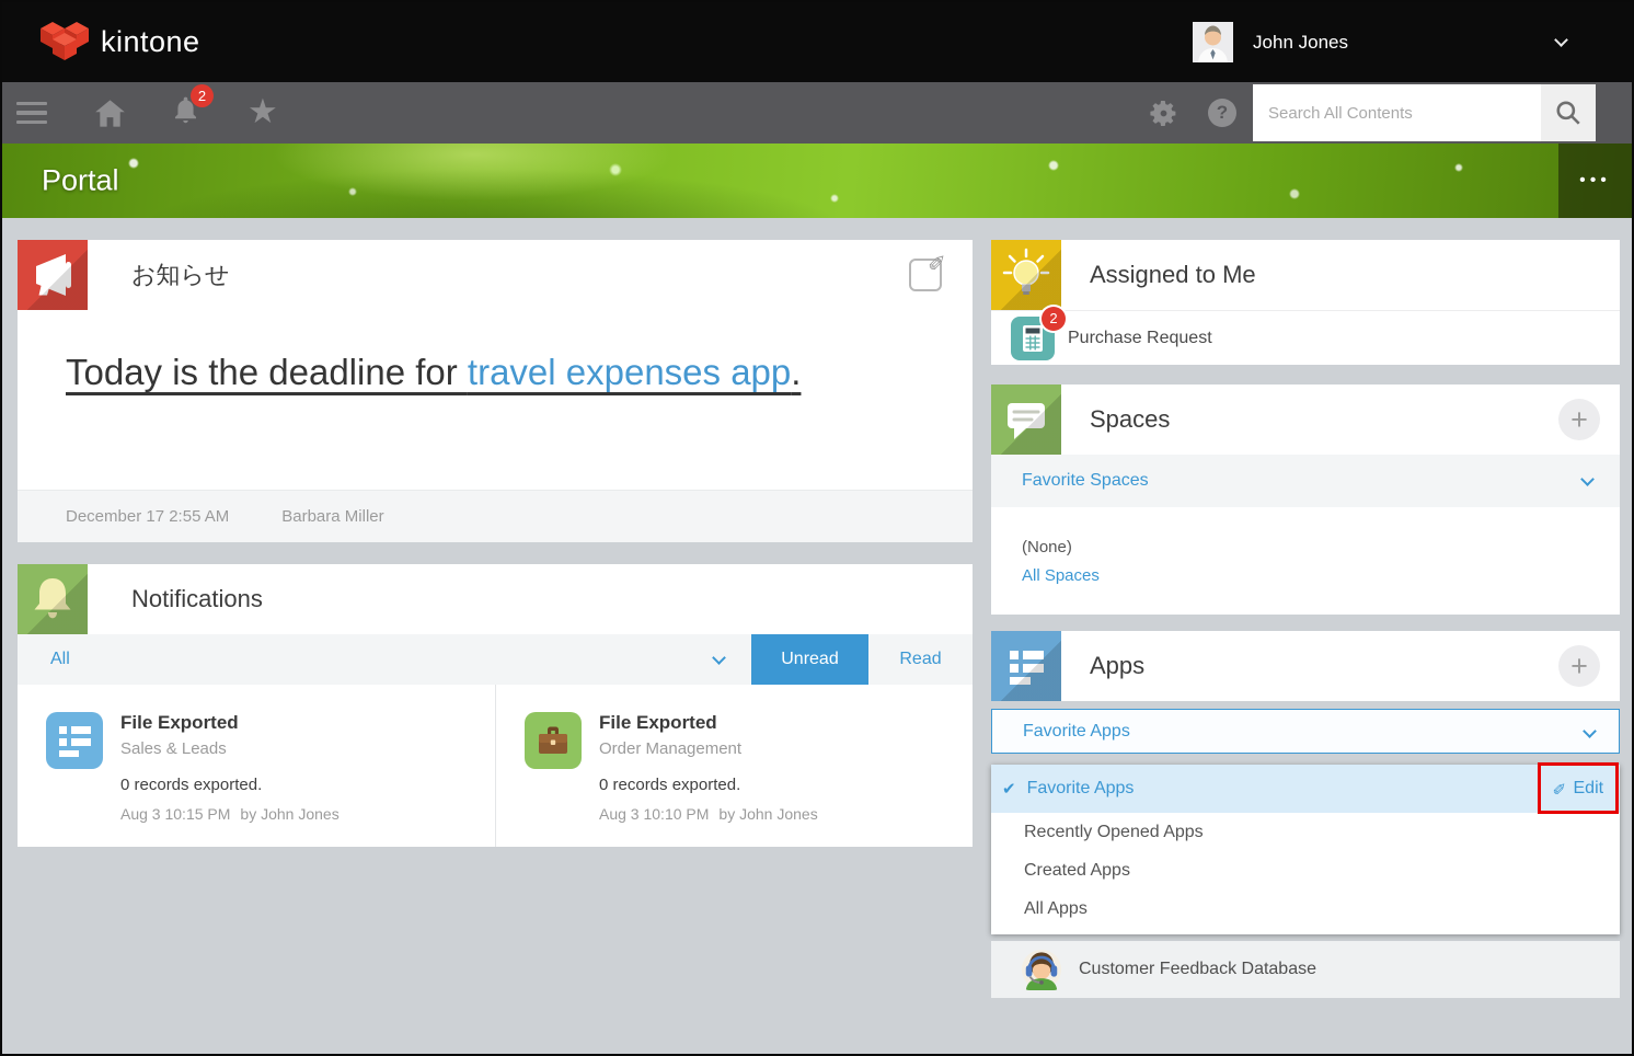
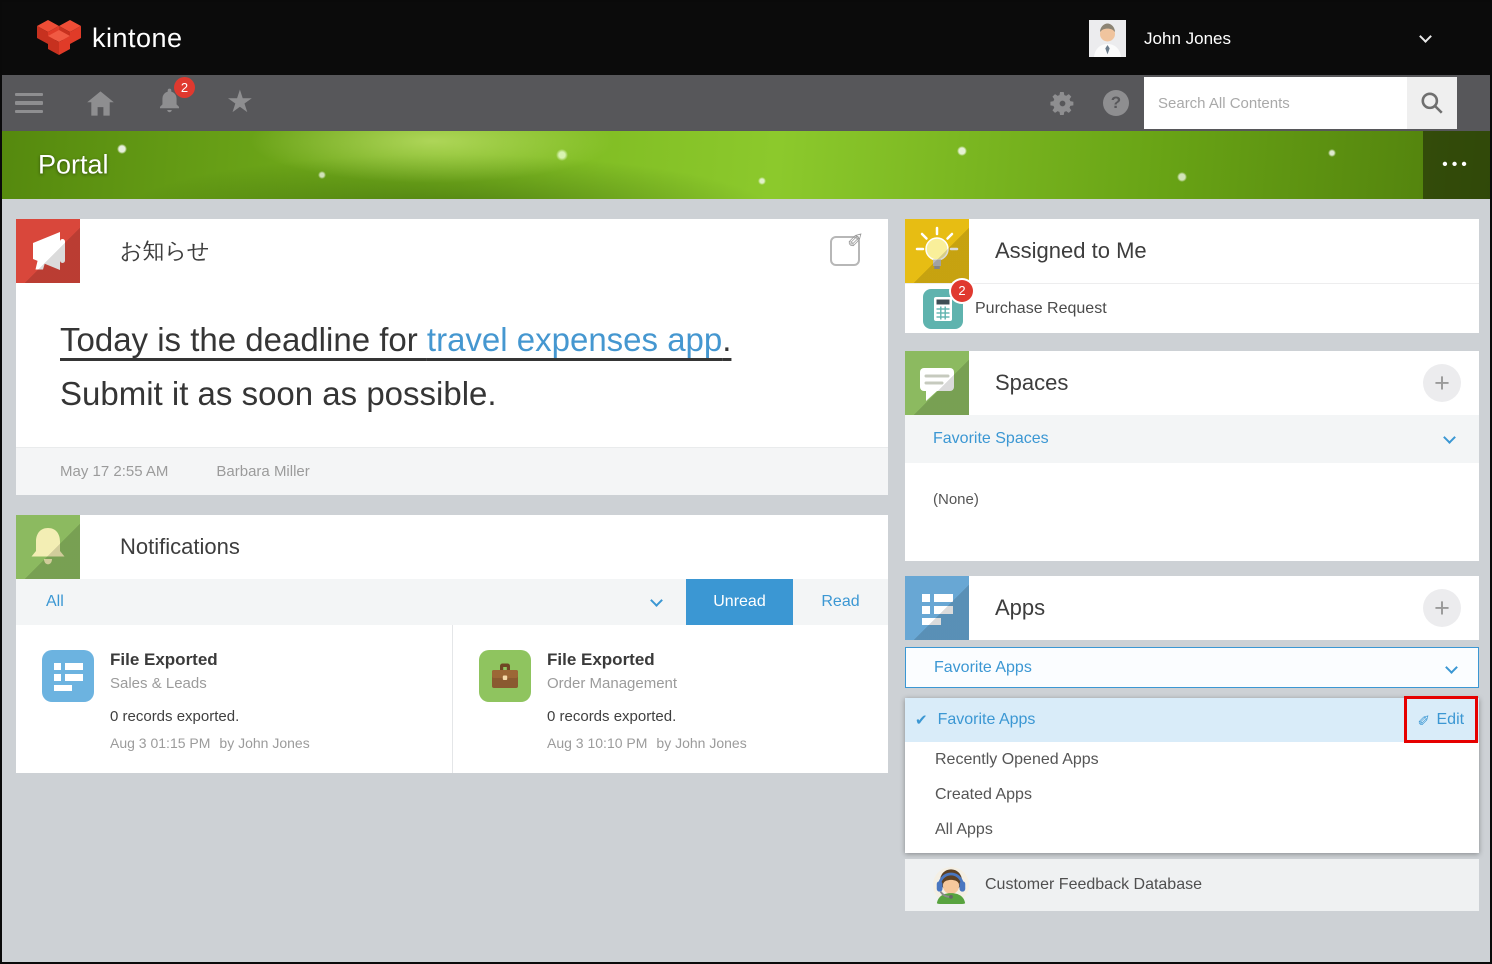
  kintone
  John Jones
  2
  ★
  ?
  Search All Contents
  Portal
  •••
  お知らせ
  Today is the deadline for travel expenses app.
+ Submit it as soon as possible.
- December 17 2:55 AM
+ May 17 2:55 AM
  Barbara Miller
  Notifications
  All
  Unread
  Read
  File Exported
  Sales & Leads
  0 records exported.
- Aug 3 10:15 PM
+ Aug 3 01:15 PM
  by John Jones
  File Exported
  Order Management
  0 records exported.
  Aug 3 10:10 PM
  by John Jones
  Assigned to Me
  2
  Purchase Request
  Spaces
  +
  Favorite Spaces
  (None)
- All Spaces
  Apps
  +
  Favorite Apps
  ✔
  Favorite Apps
  Edit
  Recently Opened Apps
  Created Apps
  All Apps
  Customer Feedback Database
